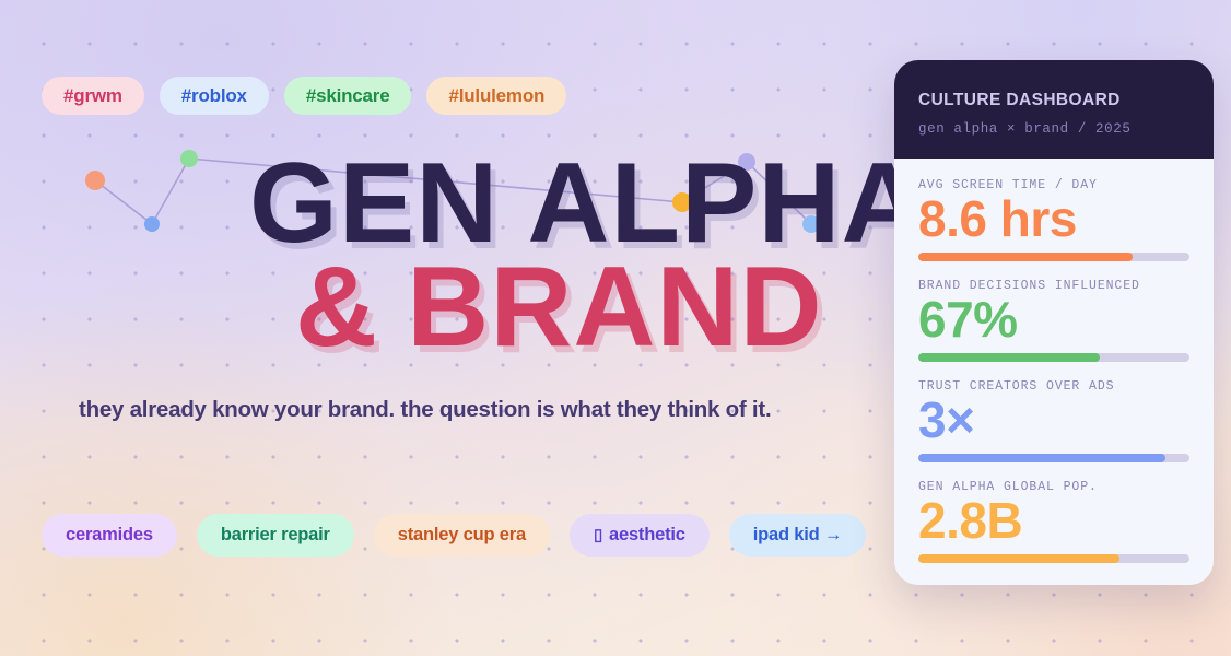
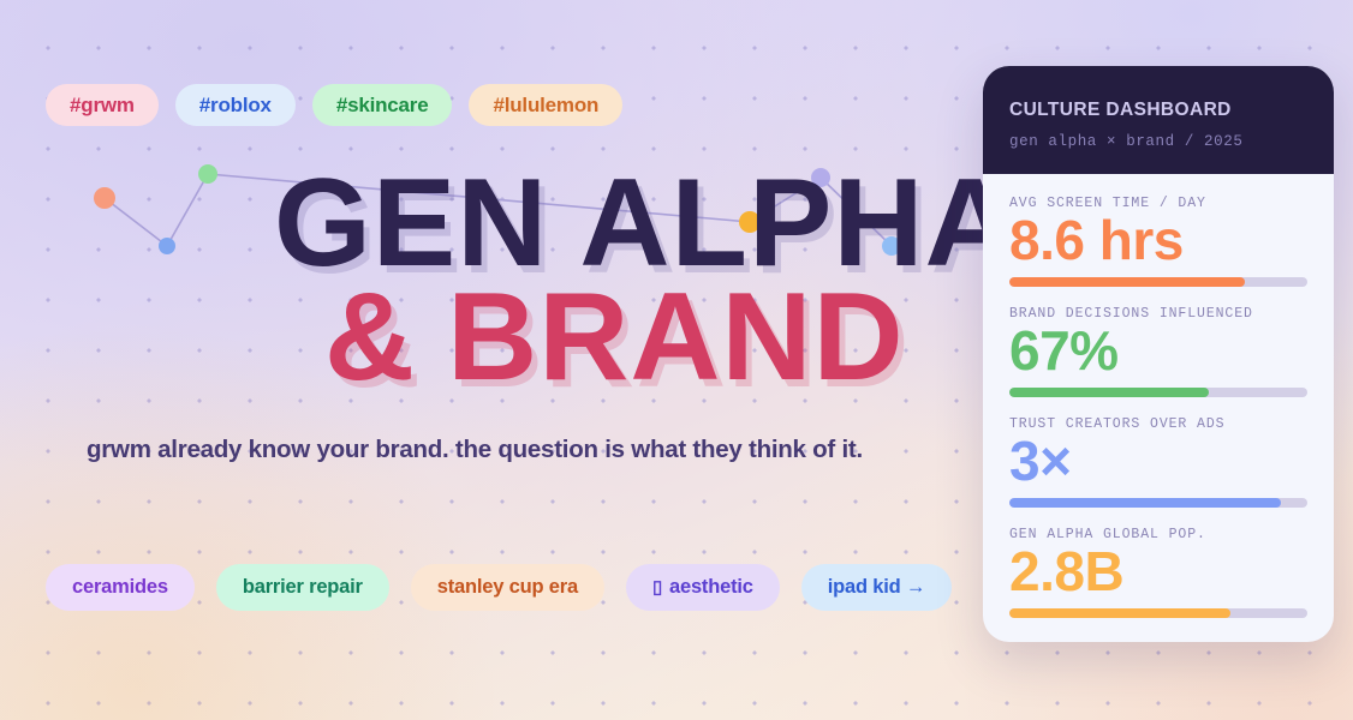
  #grwm
  #roblox
  #skincare
  #lululemon
  GEN ALPHA
  & BRAND
- they already know your brand. the question is what they think of it.
+ grwm already know your brand. the question is what they think of it.
  ceramides
  barrier repair
  stanley cup era
  ▯
  aesthetic
  ipad kid →
  CULTURE DASHBOARD
  gen alpha × brand / 2025
  AVG SCREEN TIME / DAY
  8.6 hrs
  BRAND DECISIONS INFLUENCED
  67%
  TRUST CREATORS OVER ADS
  3×
  GEN ALPHA GLOBAL POP.
  2.8B
